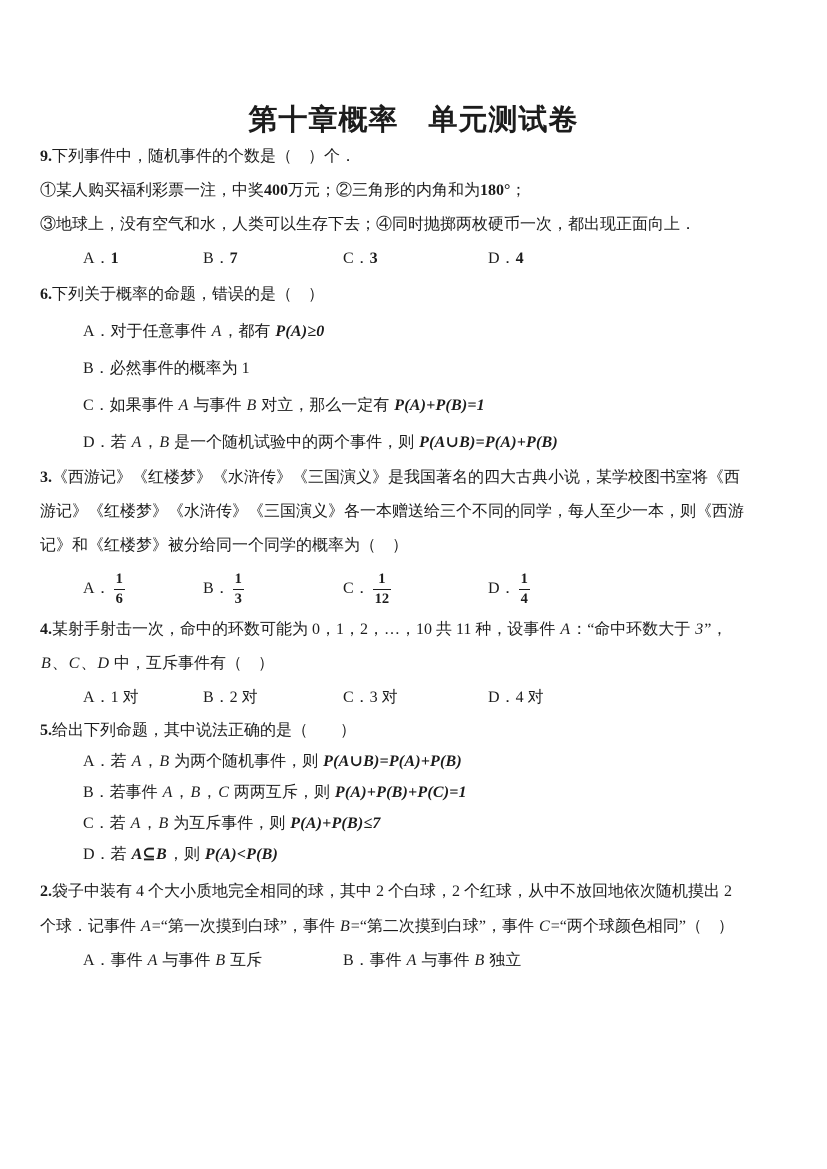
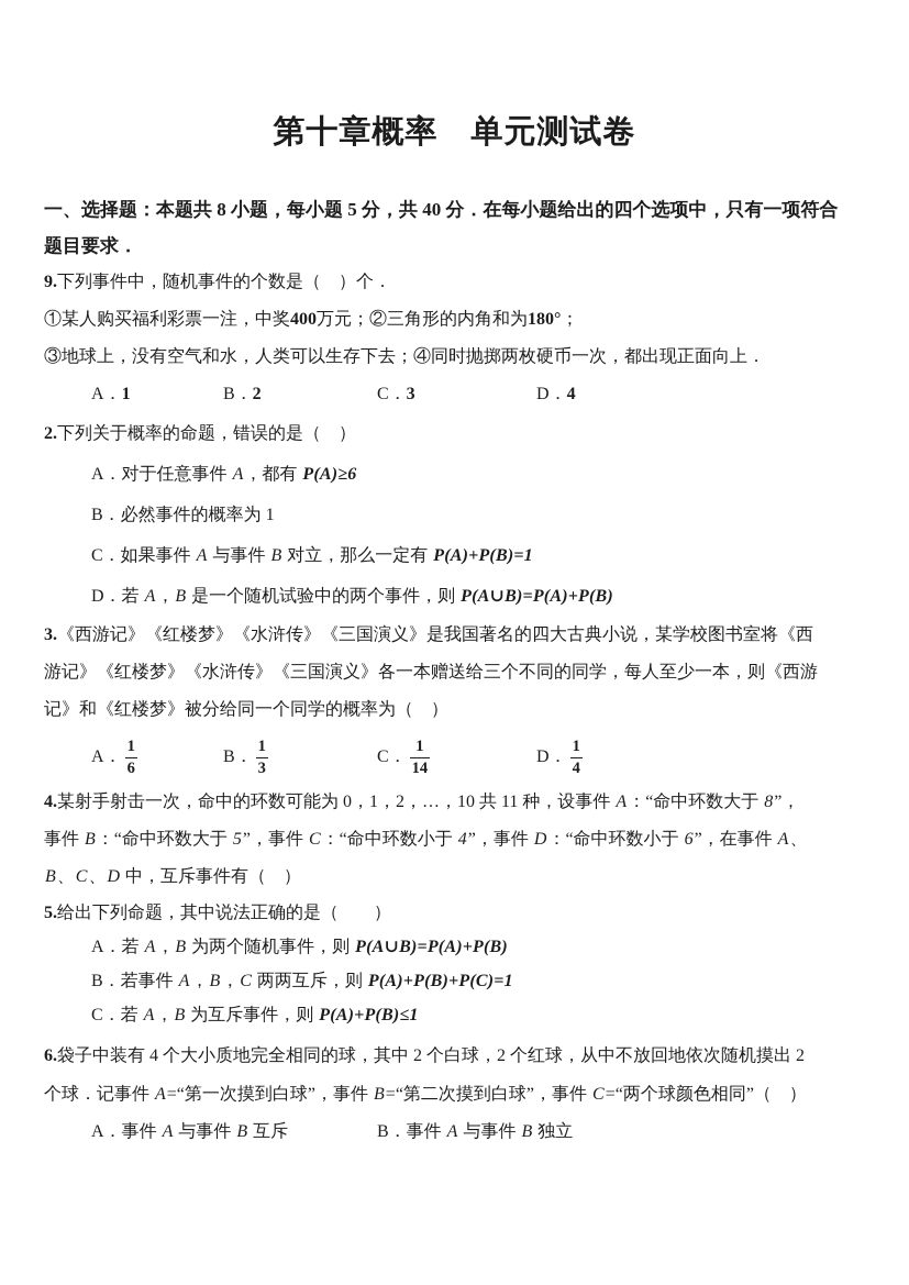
  第十章概率 单元测试卷
+ 一、选择题：本题共 8 小题，每小题 5 分，共 40 分．在每小题给出的四个选项中，只有一项符合
+ 题目要求．
  9.下列事件中，随机事件的个数是（ ）个．
  ①某人购买福利彩票一注，中奖400万元；②三角形的内角和为180°；
  ③地球上，没有空气和水，人类可以生存下去；④同时抛掷两枚硬币一次，都出现正面向上．
  A．1
- B．7
+ B．2
  C．3
  D．4
- 6.下列关于概率的命题，错误的是（ ）
+ 2.下列关于概率的命题，错误的是（ ）
- A．对于任意事件 A，都有 P(A)≥0
+ A．对于任意事件 A，都有 P(A)≥6
  B．必然事件的概率为 1
  C．如果事件 A 与事件 B 对立，那么一定有 P(A)+P(B)=1
  D．若 A，B 是一个随机试验中的两个事件，则 P(A∪B)=P(A)+P(B)
  3.《西游记》《红楼梦》《水浒传》《三国演义》是我国著名的四大古典小说，某学校图书室将《西
  游记》《红楼梦》《水浒传》《三国演义》各一本赠送给三个不同的同学，每人至少一本，则《西游
  记》和《红楼梦》被分给同一个同学的概率为（ ）
  A．
  1
  6
  B．
  1
  3
  C．
  1
- 12
+ 14
  D．
  1
  4
- 4.某射手射击一次，命中的环数可能为 0，1，2，…，10 共 11 种，设事件 A：“命中环数大于 3”，
+ 4.某射手射击一次，命中的环数可能为 0，1，2，…，10 共 11 种，设事件 A：“命中环数大于 8”，
+ 事件 B：“命中环数大于 5”，事件 C：“命中环数小于 4”，事件 D：“命中环数小于 6”，在事件 A、
  B、C、D 中，互斥事件有（ ）
- A．1 对
- B．2 对
- C．3 对
- D．4 对
  5.给出下列命题，其中说法正确的是（ ）
  A．若 A，B 为两个随机事件，则 P(A∪B)=P(A)+P(B)
  B．若事件 A，B，C 两两互斥，则 P(A)+P(B)+P(C)=1
- C．若 A，B 为互斥事件，则 P(A)+P(B)≤7
+ C．若 A，B 为互斥事件，则 P(A)+P(B)≤1
- D．若 A⊆B，则 P(A)<P(B)
- 2.袋子中装有 4 个大小质地完全相同的球，其中 2 个白球，2 个红球，从中不放回地依次随机摸出 2
+ 6.袋子中装有 4 个大小质地完全相同的球，其中 2 个白球，2 个红球，从中不放回地依次随机摸出 2
  个球．记事件 A=“第一次摸到白球”，事件 B=“第二次摸到白球”，事件 C=“两个球颜色相同”（ ）
  A．事件 A 与事件 B 互斥
  B．事件 A 与事件 B 独立
